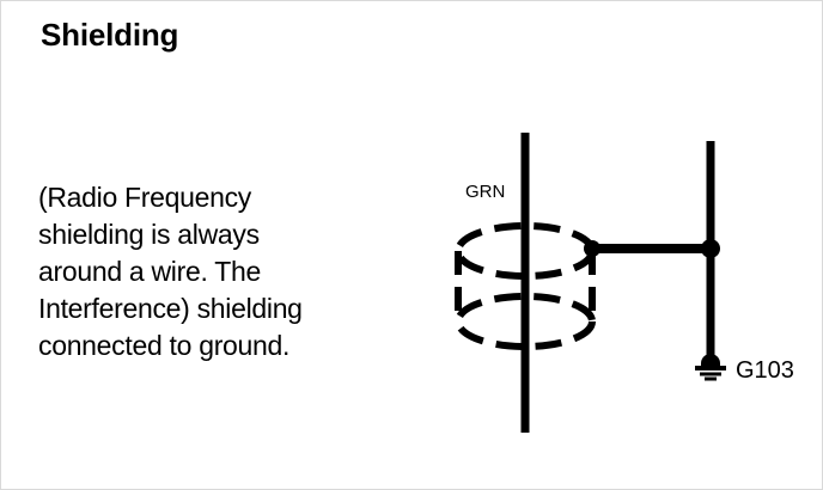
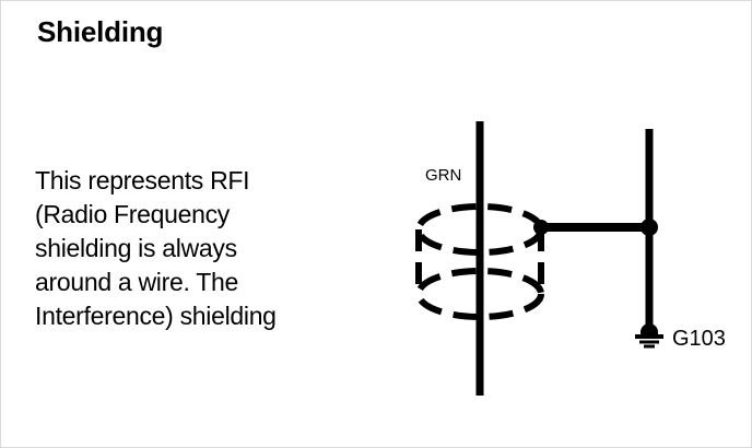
  Shielding
+ This represents RFI
  (Radio Frequency
  shielding is always
  around a wire. The
  Interference) shielding
- connected to ground.
  GRN
  G103
